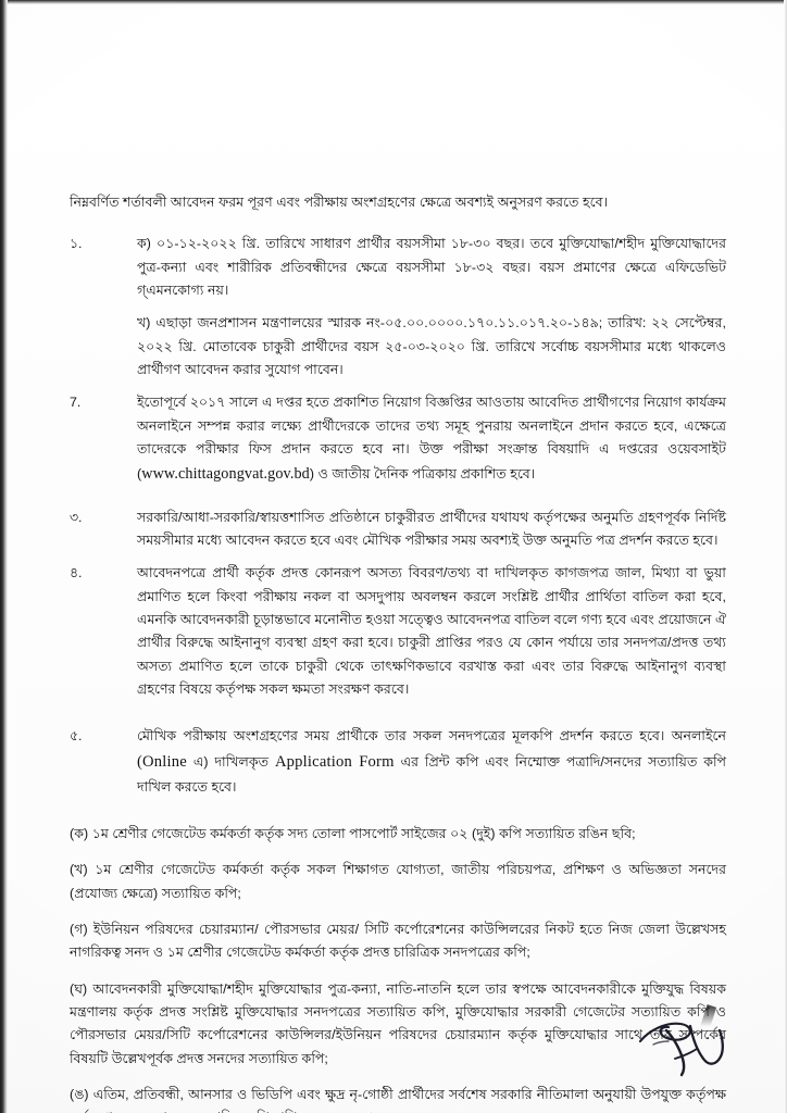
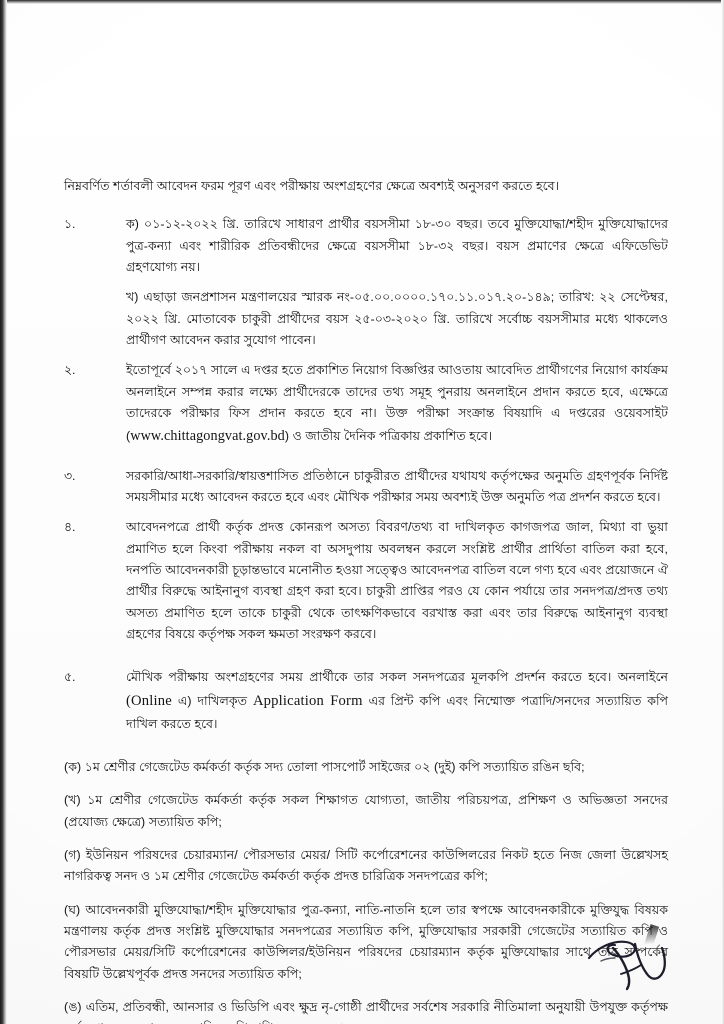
  নিম্নবর্ণিত শর্তাবলী আবেদন ফরম পূরণ এবং পরীক্ষায় অংশগ্রহণের ক্ষেত্রে অবশ্যই অনুসরণ করতে হবে।
  ১.
- ক) ০১-১২-২০২২ খ্রি. তারিখে সাধারণ প্রার্থীর বয়সসীমা ১৮-৩০ বছর। তবে মুক্তিযোদ্ধা/শহীদ মুক্তিযোদ্ধাদের পুত্র-কন্যা এবং শারীরিক প্রতিবন্ধীদের ক্ষেত্রে বয়সসীমা ১৮-৩২ বছর। বয়স প্রমাণের ক্ষেত্রে এফিডেভিট গ্এমনকোগ্য নয়।
+ ক) ০১-১২-২০২২ খ্রি. তারিখে সাধারণ প্রার্থীর বয়সসীমা ১৮-৩০ বছর। তবে মুক্তিযোদ্ধা/শহীদ মুক্তিযোদ্ধাদের পুত্র-কন্যা এবং শারীরিক প্রতিবন্ধীদের ক্ষেত্রে বয়সসীমা ১৮-৩২ বছর। বয়স প্রমাণের ক্ষেত্রে এফিডেভিট গ্রহণযোগ্য নয়।
  খ) এছাড়া জনপ্রশাসন মন্ত্রণালয়ের স্মারক নং-০৫.০০.০০০০.১৭০.১১.০১৭.২০-১৪৯; তারিখ: ২২ সেপ্টেম্বর, ২০২২ খ্রি. মোতাবেক চাকুরী প্রার্থীদের বয়স ২৫-০৩-২০২০ খ্রি. তারিখে সর্বোচ্চ বয়সসীমার মধ্যে থাকলেও প্রার্থীগণ আবেদন করার সুযোগ পাবেন।
- 7.
+ ২.
  ইতোপূর্বে ২০১৭ সালে এ দপ্তর হতে প্রকাশিত নিয়োগ বিজ্ঞপ্তির আওতায় আবেদিত প্রার্থীগণের নিয়োগ কার্যক্রম অনলাইনে সম্পন্ন করার লক্ষ্যে প্রার্থীদেরকে তাদের তথ্য সমূহ পুনরায় অনলাইনে প্রদান করতে হবে, এক্ষেত্রে তাদেরকে পরীক্ষার ফিস প্রদান করতে হবে না। উক্ত পরীক্ষা সংক্রান্ত বিষয়াদি এ দপ্তরের ওয়েবসাইট (www.chittagongvat.gov.bd) ও জাতীয় দৈনিক পত্রিকায় প্রকাশিত হবে।
  ৩.
  সরকারি/আধা-সরকারি/স্বায়ত্তশাসিত প্রতিষ্ঠানে চাকুরীরত প্রার্থীদের যথাযথ কর্তৃপক্ষের অনুমতি গ্রহণপূর্বক নির্দিষ্ট সময়সীমার মধ্যে আবেদন করতে হবে এবং মৌখিক পরীক্ষার সময় অবশ্যই উক্ত অনুমতি পত্র প্রদর্শন করতে হবে।
  ৪.
- আবেদনপত্রে প্রার্থী কর্তৃক প্রদত্ত কোনরূপ অসত্য বিবরণ/তথ্য বা দাখিলকৃত কাগজপত্র জাল, মিথ্যা বা ভুয়া প্রমাণিত হলে কিংবা পরীক্ষায় নকল বা অসদুপায় অবলম্বন করলে সংশ্লিষ্ট প্রার্থীর প্রার্থিতা বাতিল করা হবে, এমনকি আবেদনকারী চূড়ান্তভাবে মনোনীত হওয়া সত্ত্বেও আবেদনপত্র বাতিল বলে গণ্য হবে এবং প্রয়োজনে ঐ প্রার্থীর বিরুদ্ধে আইনানুগ ব্যবস্থা গ্রহণ করা হবে। চাকুরী প্রাপ্তির পরও যে কোন পর্যায়ে তার সনদপত্র/প্রদত্ত তথ্য অসত্য প্রমাণিত হলে তাকে চাকুরী থেকে তাৎক্ষণিকভাবে বরখাস্ত করা এবং তার বিরুদ্ধে আইনানুগ ব্যবস্থা গ্রহণের বিষয়ে কর্তৃপক্ষ সকল ক্ষমতা সংরক্ষণ করবে।
+ আবেদনপত্রে প্রার্থী কর্তৃক প্রদত্ত কোনরূপ অসত্য বিবরণ/তথ্য বা দাখিলকৃত কাগজপত্র জাল, মিথ্যা বা ভুয়া প্রমাণিত হলে কিংবা পরীক্ষায় নকল বা অসদুপায় অবলম্বন করলে সংশ্লিষ্ট প্রার্থীর প্রার্থিতা বাতিল করা হবে, দনপতি আবেদনকারী চূড়ান্তভাবে মনোনীত হওয়া সত্ত্বেও আবেদনপত্র বাতিল বলে গণ্য হবে এবং প্রয়োজনে ঐ প্রার্থীর বিরুদ্ধে আইনানুগ ব্যবস্থা গ্রহণ করা হবে। চাকুরী প্রাপ্তির পরও যে কোন পর্যায়ে তার সনদপত্র/প্রদত্ত তথ্য অসত্য প্রমাণিত হলে তাকে চাকুরী থেকে তাৎক্ষণিকভাবে বরখাস্ত করা এবং তার বিরুদ্ধে আইনানুগ ব্যবস্থা গ্রহণের বিষয়ে কর্তৃপক্ষ সকল ক্ষমতা সংরক্ষণ করবে।
  ৫.
  মৌখিক পরীক্ষায় অংশগ্রহণের সময় প্রার্থীকে তার সকল সনদপত্রের মূলকপি প্রদর্শন করতে হবে। অনলাইনে (Online এ) দাখিলকৃত Application Form এর প্রিন্ট কপি এবং নিম্মোক্ত পত্রাদি/সনদের সত্যায়িত কপি দাখিল করতে হবে।
  (ক) ১ম শ্রেণীর গেজেটেড কর্মকর্তা কর্তৃক সদ্য তোলা পাসপোর্ট সাইজের ০২ (দুই) কপি সত্যায়িত রঙিন ছবি;
  (খ) ১ম শ্রেণীর গেজেটেড কর্মকর্তা কর্তৃক সকল শিক্ষাগত যোগ্যতা, জাতীয় পরিচয়পত্র, প্রশিক্ষণ ও অভিজ্ঞতা সনদের (প্রযোজ্য ক্ষেত্রে) সত্যায়িত কপি;
  (গ) ইউনিয়ন পরিষদের চেয়ারম্যান/ পৌরসভার মেয়র/ সিটি কর্পোরেশনের কাউন্সিলরের নিকট হতে নিজ জেলা উল্লেখসহ নাগরিকত্ব সনদ ও ১ম শ্রেণীর গেজেটেড কর্মকর্তা কর্তৃক প্রদত্ত চারিত্রিক সনদপত্রের কপি;
  (ঘ) আবেদনকারী মুক্তিযোদ্ধা/শহীদ মুক্তিযোদ্ধার পুত্র-কন্যা, নাতি-নাতনি হলে তার স্বপক্ষে আবেদনকারীকে মুক্তিযুদ্ধ বিষয়ক মন্ত্রণালয় কর্তৃক প্রদত্ত সংশ্লিষ্ট মুক্তিযোদ্ধার সনদপত্রের সত্যায়িত কপি, মুক্তিযোদ্ধার সরকারী গেজেটের সত্যায়িত কপি ও পৌরসভার মেয়র/সিটি কর্পোরেশনের কাউন্সিলর/ইউনিয়ন পরিষদের চেয়ারম্যান কর্তৃক মুক্তিযোদ্ধার সাথে তার সম্পর্কে বিষয়টি উল্লেখপূর্বক প্রদত্ত সনদের সত্যায়িত কপি;
